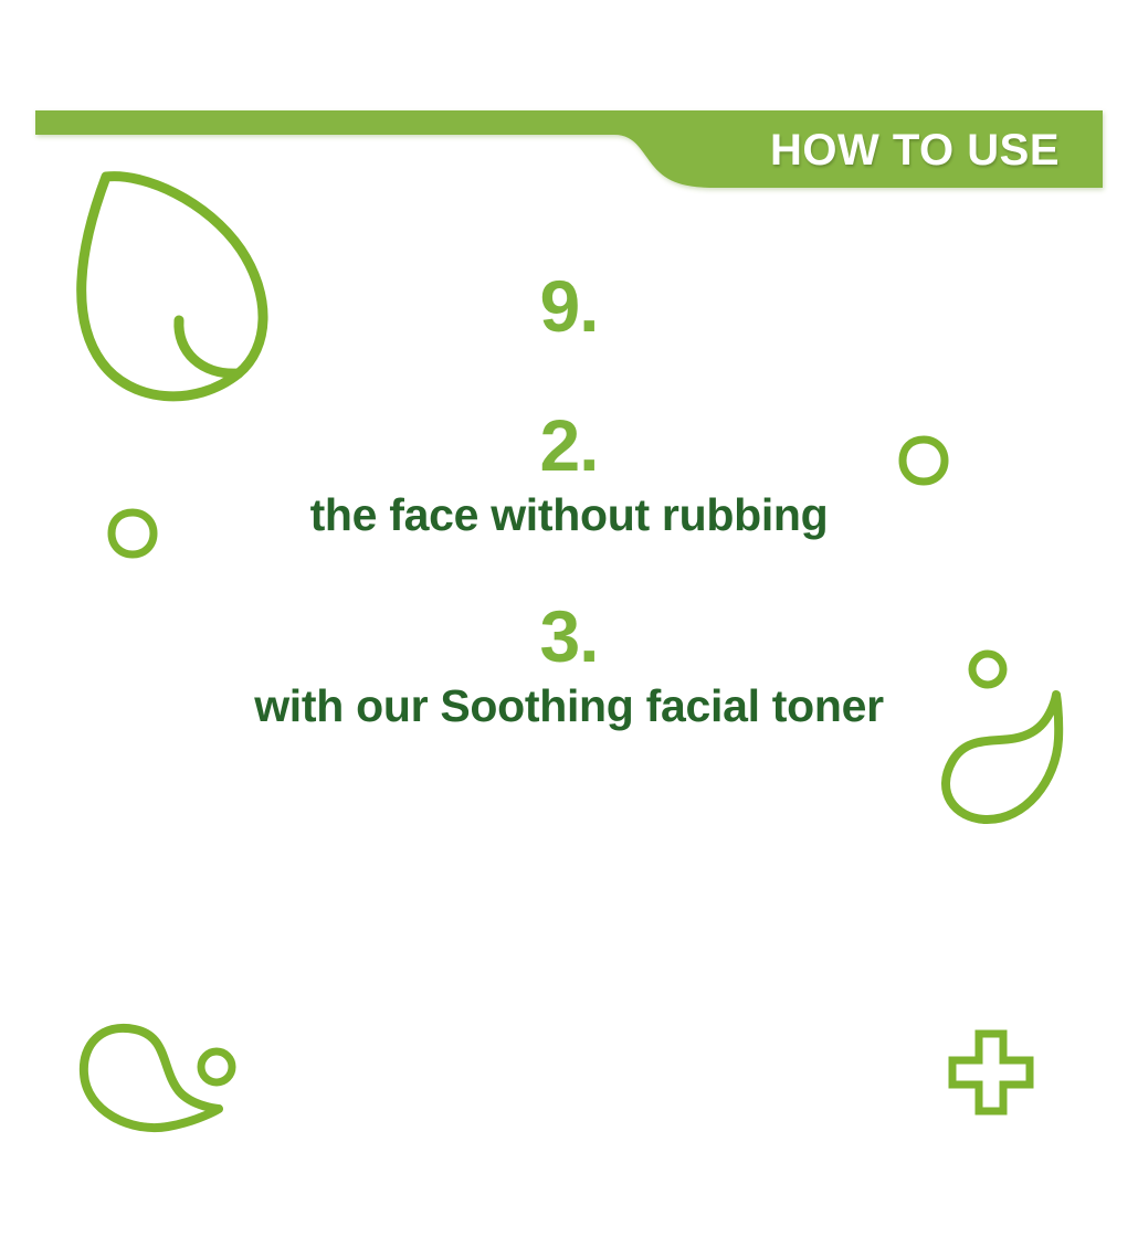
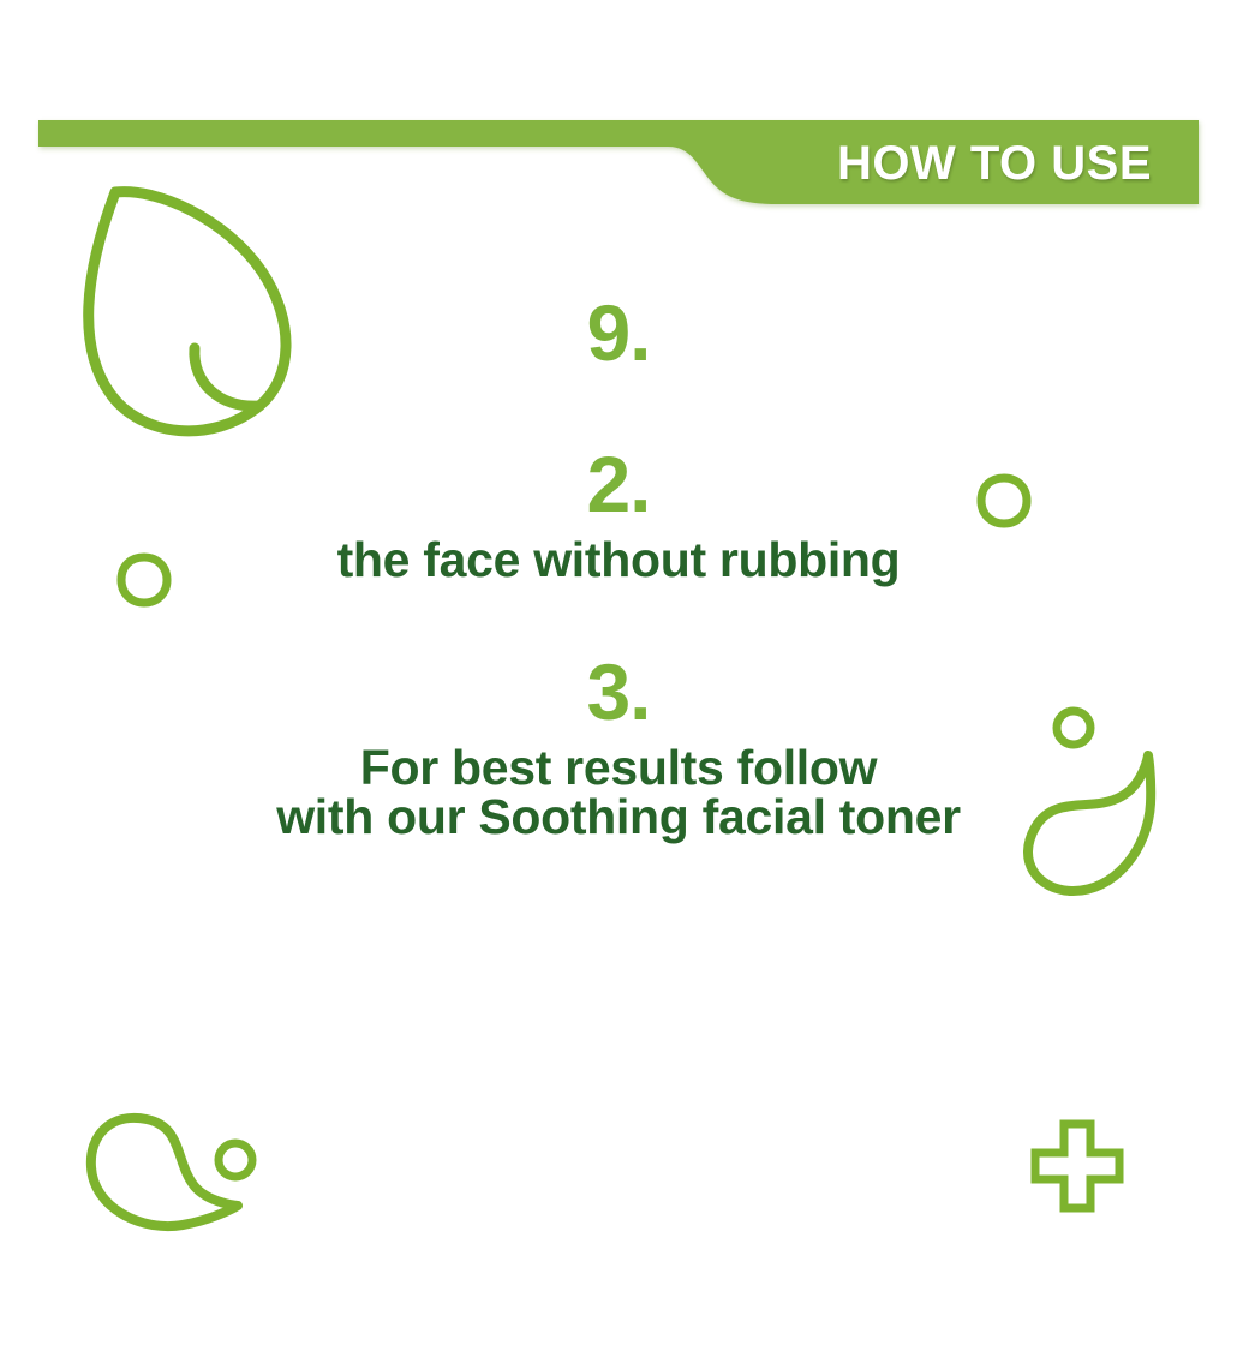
  HOW TO USE
  9.
  2.
  the face without rubbing
  3.
+ For best results follow
  with our Soothing facial toner
